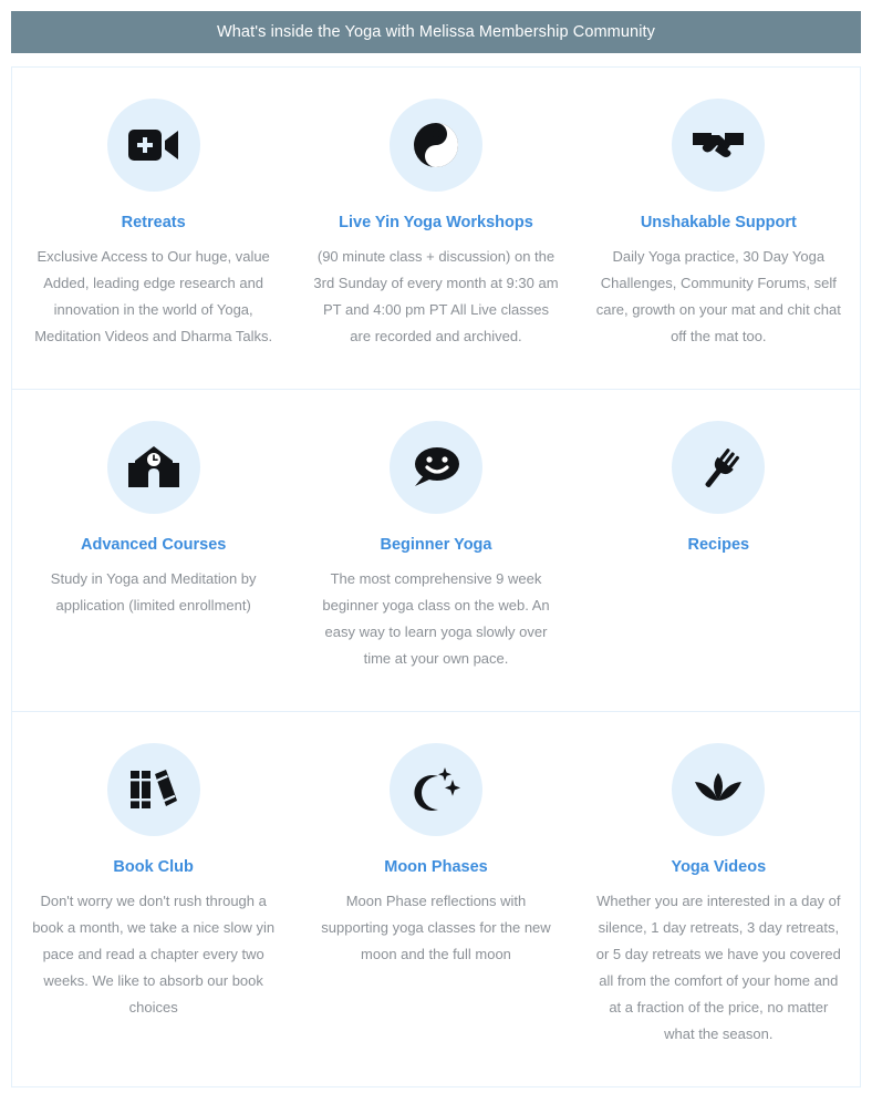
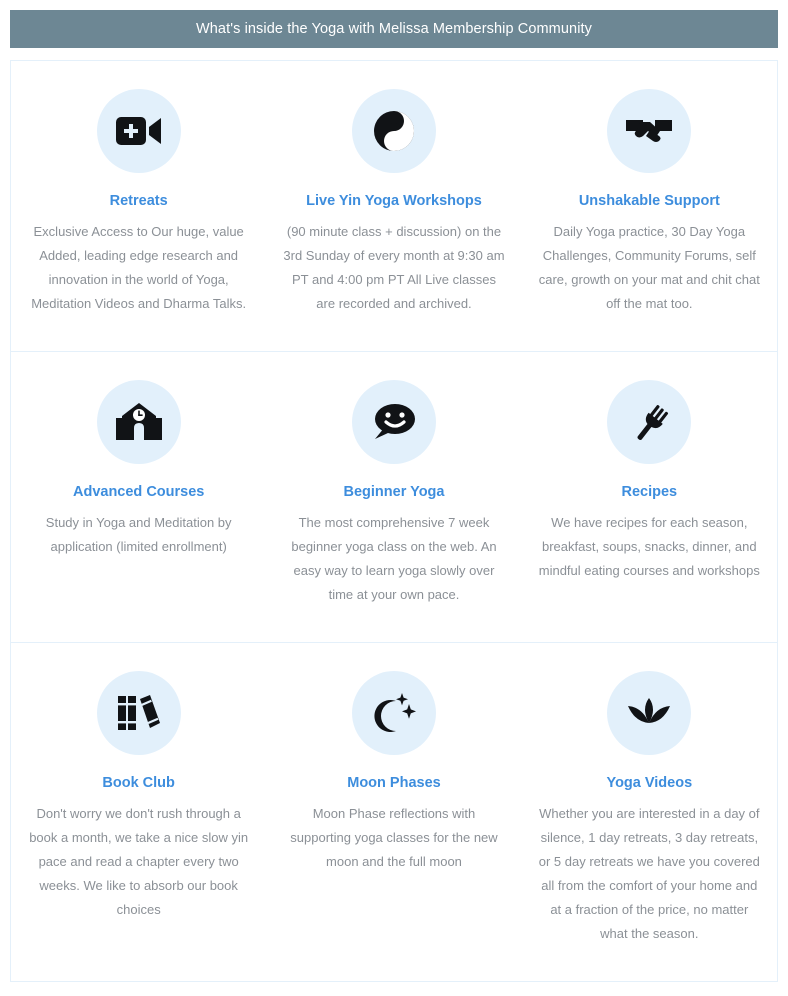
  What's inside the Yoga with Melissa Membership Community
  Retreats
  Exclusive Access to Our huge, value Added, leading edge research and innovation in the world of Yoga, Meditation Videos and Dharma Talks.
  Live Yin Yoga Workshops
  (90 minute class + discussion) on the 3rd Sunday of every month at 9:30 am PT and 4:00 pm PT All Live classes are recorded and archived.
  Unshakable Support
  Daily Yoga practice, 30 Day Yoga Challenges, Community Forums, self care, growth on your mat and chit chat off the mat too.
  Advanced Courses
  Study in Yoga and Meditation by application (limited enrollment)
  Beginner Yoga
- The most comprehensive 9 week beginner yoga class on the web. An easy way to learn yoga slowly over time at your own pace.
+ The most comprehensive 7 week beginner yoga class on the web. An easy way to learn yoga slowly over time at your own pace.
  Recipes
+ We have recipes for each season, breakfast, soups, snacks, dinner, and mindful eating courses and workshops
  Book Club
  Don't worry we don't rush through a book a month, we take a nice slow yin pace and read a chapter every two weeks. We like to absorb our book choices
  Moon Phases
  Moon Phase reflections with supporting yoga classes for the new moon and the full moon
  Yoga Videos
  Whether you are interested in a day of silence, 1 day retreats, 3 day retreats, or 5 day retreats we have you covered all from the comfort of your home and at a fraction of the price, no matter what the season.
